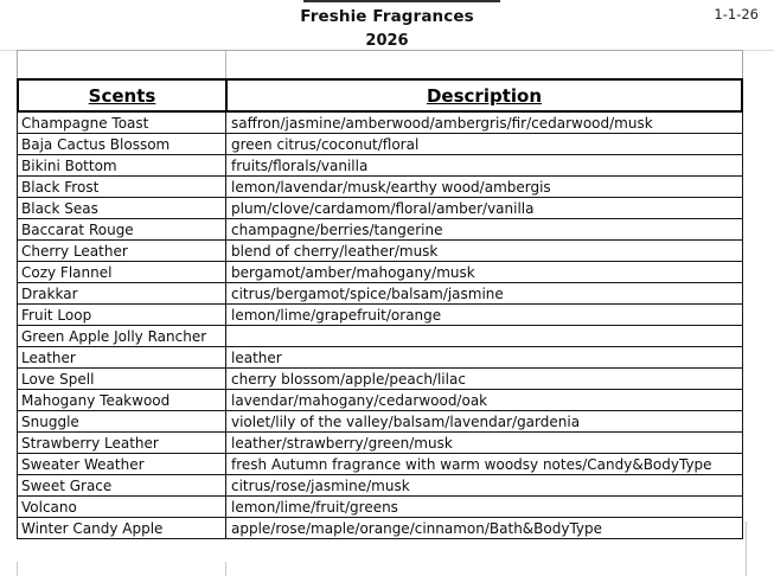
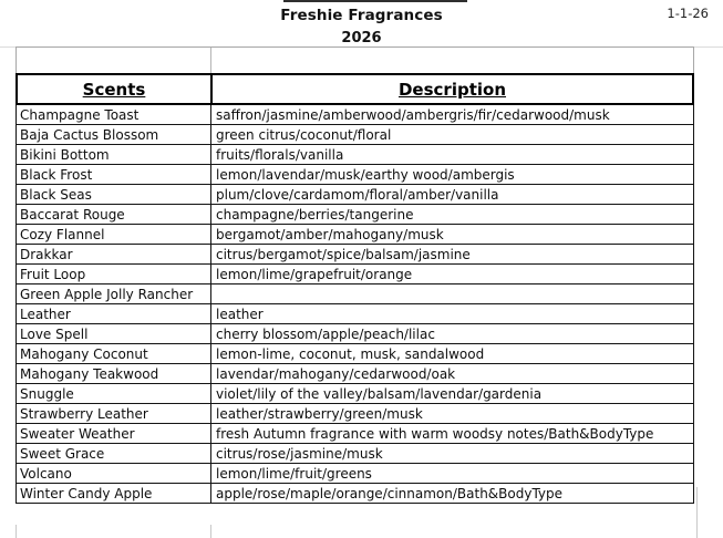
  Freshie Fragrances
  2026
  1-1-26
  Scents
  Description
  Champagne Toast
  saffron/jasmine/amberwood/ambergris/fir/cedarwood/musk
  Baja Cactus Blossom
  green citrus/coconut/floral
  Bikini Bottom
  fruits/florals/vanilla
  Black Frost
  lemon/lavendar/musk/earthy wood/ambergis
  Black Seas
  plum/clove/cardamom/floral/amber/vanilla
  Baccarat Rouge
  champagne/berries/tangerine
- Cherry Leather
- blend of cherry/leather/musk
  Cozy Flannel
  bergamot/amber/mahogany/musk
  Drakkar
  citrus/bergamot/spice/balsam/jasmine
  Fruit Loop
  lemon/lime/grapefruit/orange
  Green Apple Jolly Rancher
  Leather
  leather
  Love Spell
  cherry blossom/apple/peach/lilac
+ Mahogany Coconut
+ lemon-lime, coconut, musk, sandalwood
  Mahogany Teakwood
  lavendar/mahogany/cedarwood/oak
  Snuggle
  violet/lily of the valley/balsam/lavendar/gardenia
  Strawberry Leather
  leather/strawberry/green/musk
  Sweater Weather
- fresh Autumn fragrance with warm woodsy notes/Candy&BodyType
+ fresh Autumn fragrance with warm woodsy notes/Bath&BodyType
  Sweet Grace
  citrus/rose/jasmine/musk
  Volcano
  lemon/lime/fruit/greens
  Winter Candy Apple
  apple/rose/maple/orange/cinnamon/Bath&BodyType
